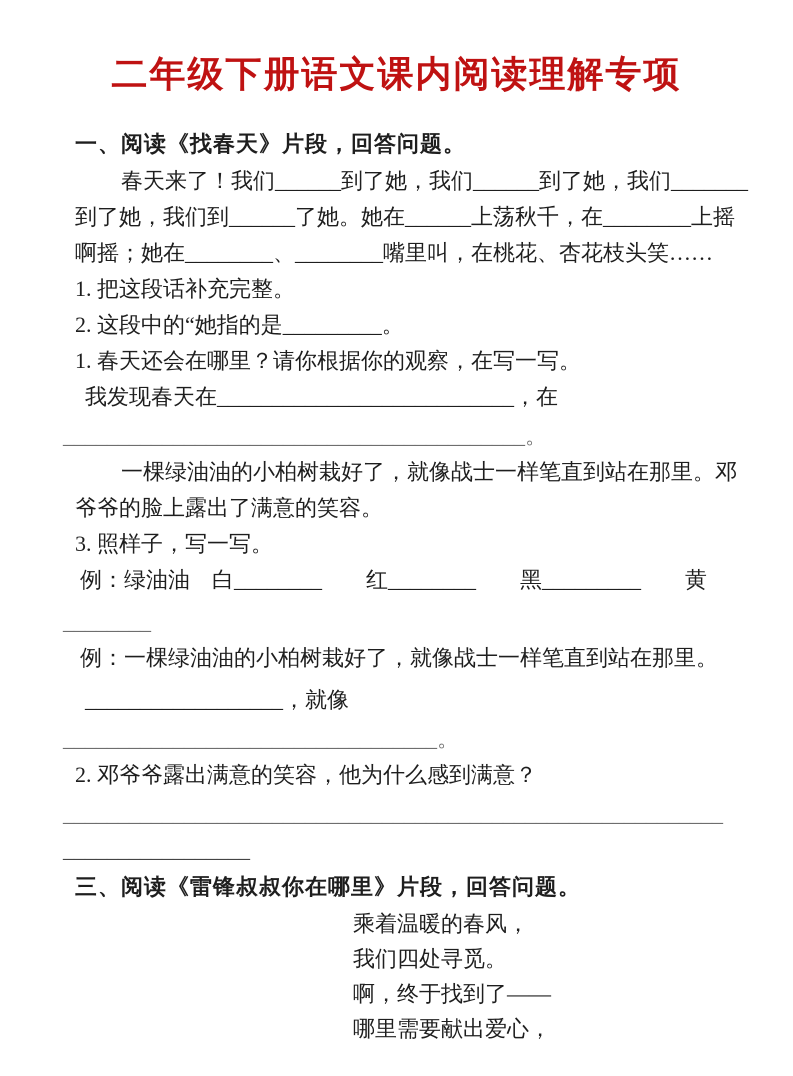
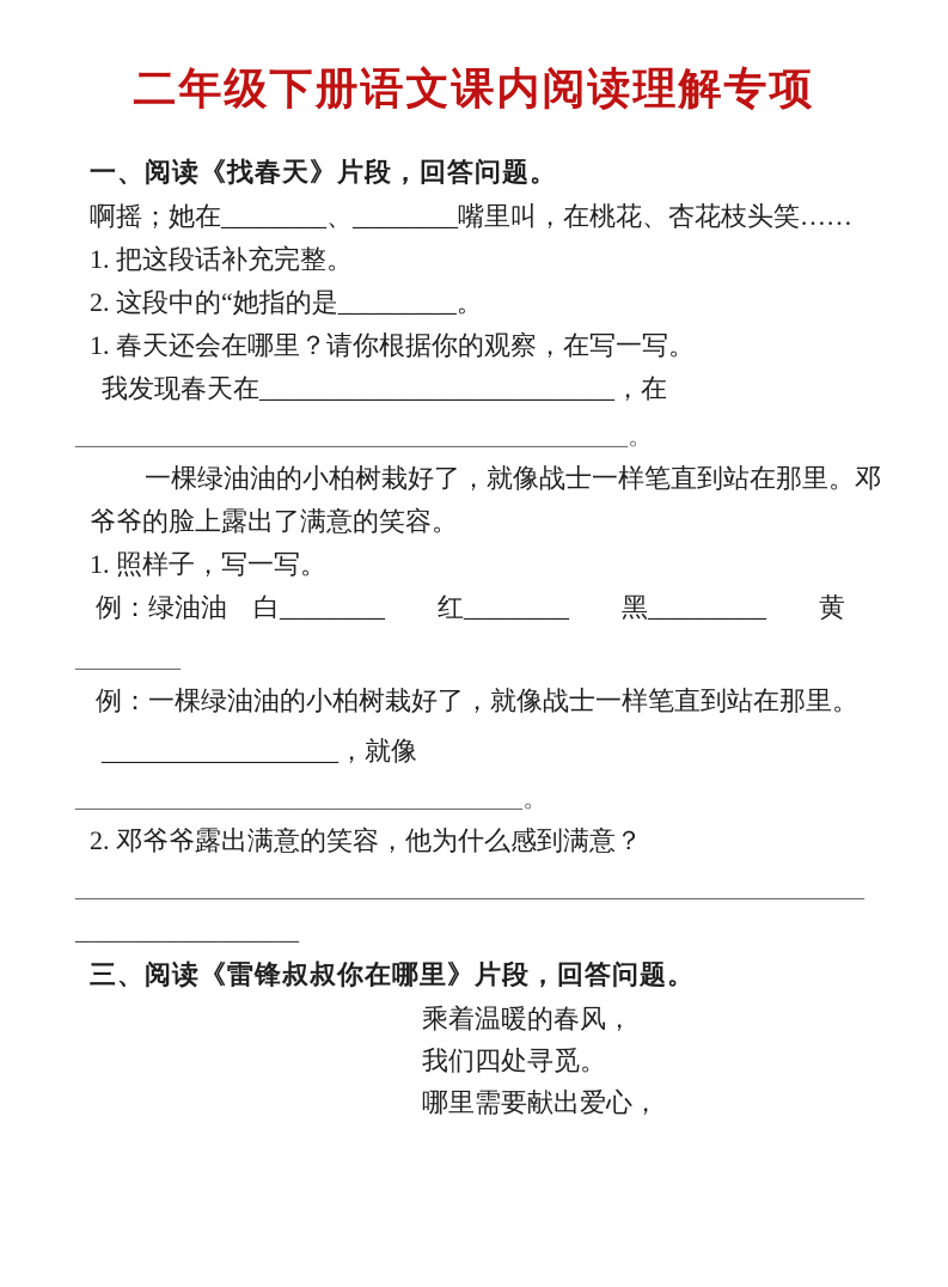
  二年级下册语文课内阅读理解专项
  一、阅读《找春天》片段，回答问题。
- 春天来了！我们______到了她，我们______到了她，我们_______
- 到了她，我们到______了她。她在______上荡秋千，在________上摇
  啊摇；她在________、________嘴里叫，在桃花、杏花枝头笑……
  1. 把这段话补充完整。
  2. 这段中的“她指的是_________。
  1. 春天还会在哪里？请你根据你的观察，在写一写。
  我发现春天在___________________________，在
  __________________________________________。
  一棵绿油油的小柏树栽好了，就像战士一样笔直到站在那里。邓
  爷爷的脸上露出了满意的笑容。
- 3. 照样子，写一写。
+ 1. 照样子，写一写。
  例：绿油油 白________ 红________ 黑_________ 黄
  ________
  例：一棵绿油油的小柏树栽好了，就像战士一样笔直到站在那里。
  __________________，就像
  __________________________________。
  2. 邓爷爷露出满意的笑容，他为什么感到满意？
  ____________________________________________________________
  _________________
  三、阅读《雷锋叔叔你在哪里》片段，回答问题。
  乘着温暖的春风，
  我们四处寻觅。
- 啊，终于找到了——
  哪里需要献出爱心，
